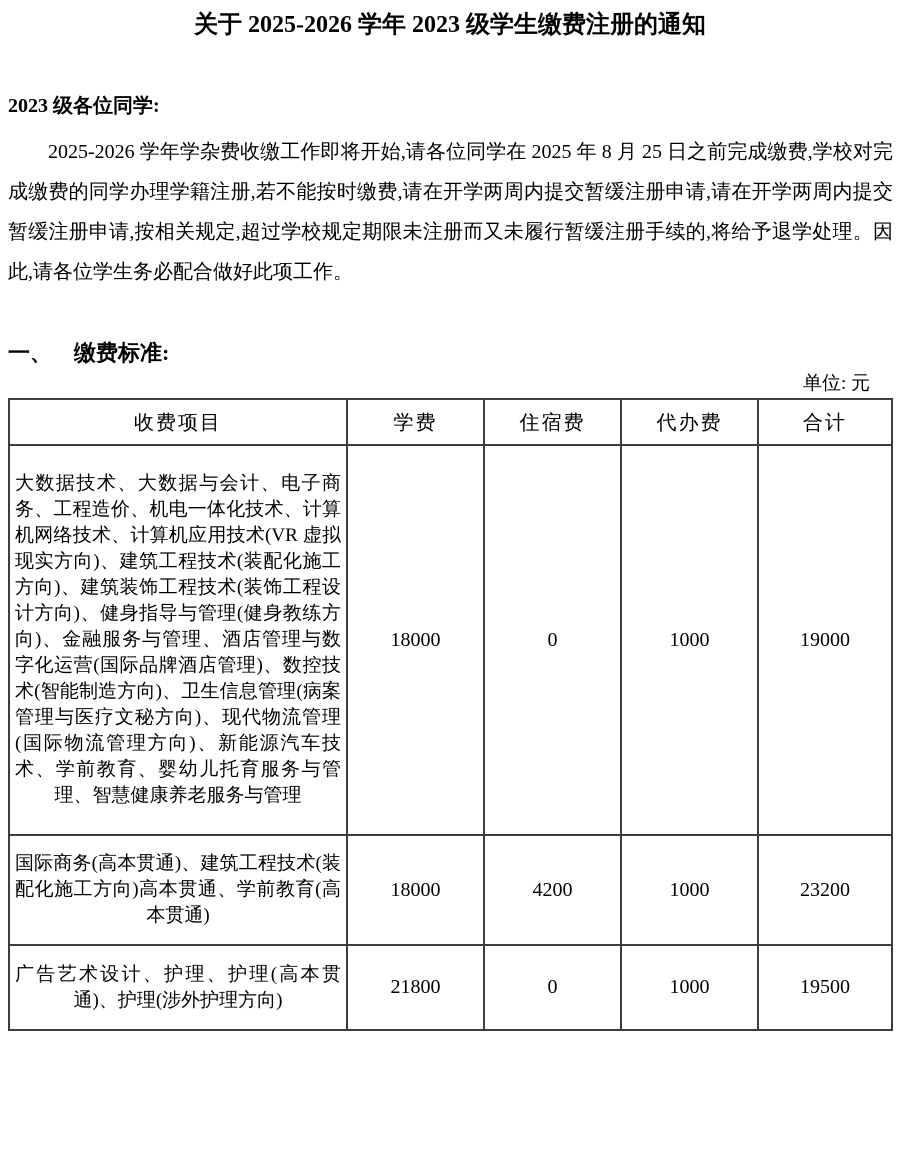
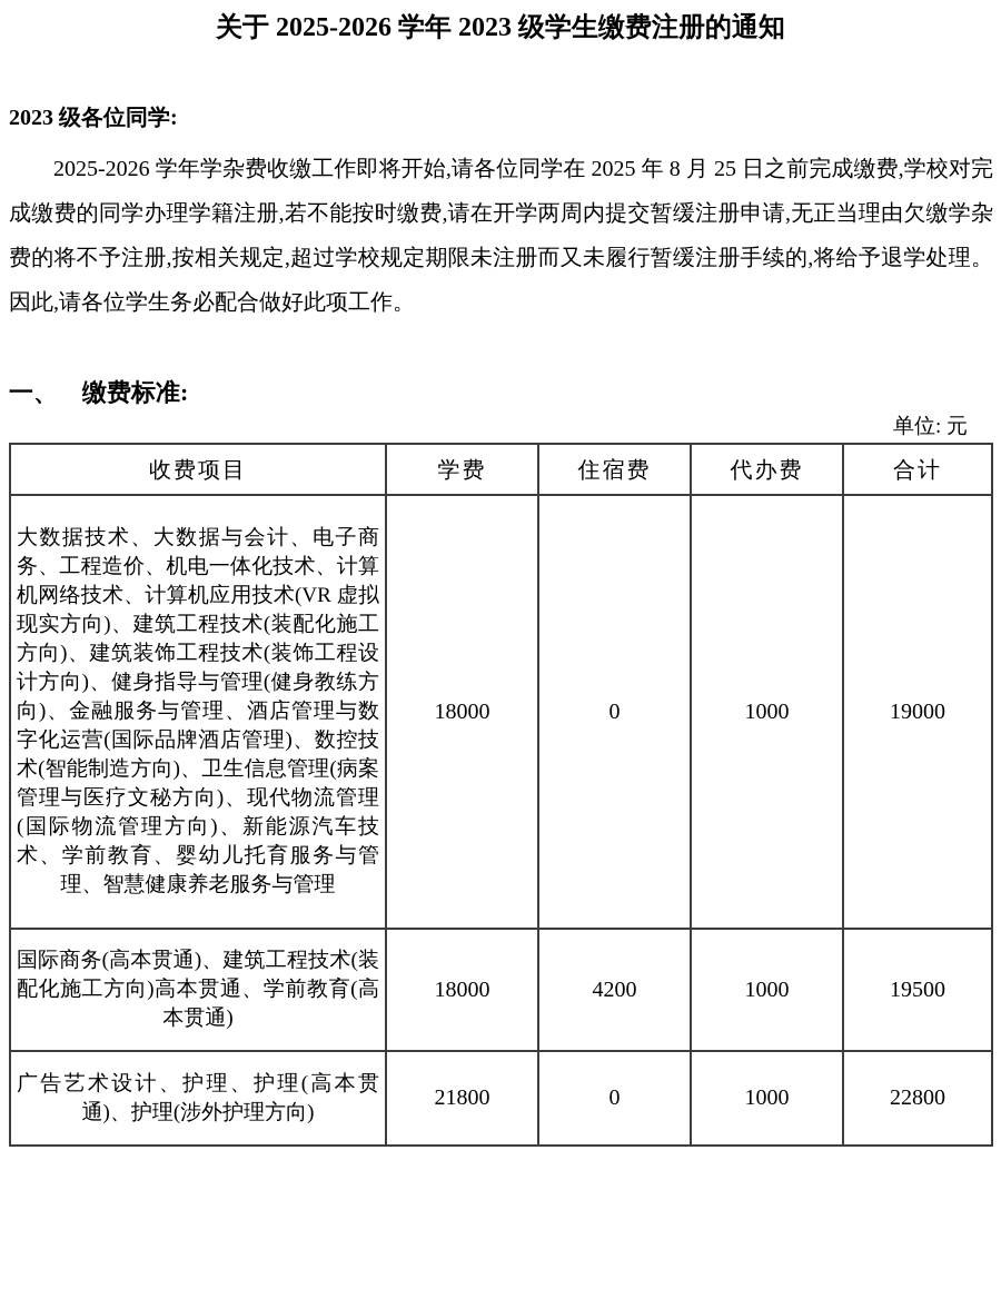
  关于 2025-2026 学年 2023 级学生缴费注册的通知
  2023 级各位同学:
- 2025-2026 学年学杂费收缴工作即将开始,请各位同学在 2025 年 8 月 25 日之前完成缴费,学校对完成缴费的同学办理学籍注册,若不能按时缴费,请在开学两周内提交暂缓注册申请,请在开学两周内提交暂缓注册申请,按相关规定,超过学校规定期限未注册而又未履行暂缓注册手续的,将给予退学处理。因此,请各位学生务必配合做好此项工作。
+ 2025-2026 学年学杂费收缴工作即将开始,请各位同学在 2025 年 8 月 25 日之前完成缴费,学校对完成缴费的同学办理学籍注册,若不能按时缴费,请在开学两周内提交暂缓注册申请,无正当理由欠缴学杂费的将不予注册,按相关规定,超过学校规定期限未注册而又未履行暂缓注册手续的,将给予退学处理。因此,请各位学生务必配合做好此项工作。
  一、 缴费标准:
  单位: 元
  收费项目	学费	住宿费	代办费	合计
  大数据技术、大数据与会计、电子商务、工程造价、机电一体化技术、计算机网络技术、计算机应用技术(VR 虚拟现实方向)、建筑工程技术(装配化施工方向)、建筑装饰工程技术(装饰工程设计方向)、健身指导与管理(健身教练方向)、金融服务与管理、酒店管理与数字化运营(国际品牌酒店管理)、数控技术(智能制造方向)、卫生信息管理(病案管理与医疗文秘方向)、现代物流管理(国际物流管理方向)、新能源汽车技术、学前教育、婴幼儿托育服务与管理、智慧健康养老服务与管理	18000	0	1000	19000
- 国际商务(高本贯通)、建筑工程技术(装配化施工方向)高本贯通、学前教育(高本贯通)	18000	4200	1000	23200
+ 国际商务(高本贯通)、建筑工程技术(装配化施工方向)高本贯通、学前教育(高本贯通)	18000	4200	1000	19500
- 广告艺术设计、护理、护理(高本贯通)、护理(涉外护理方向)	21800	0	1000	19500
+ 广告艺术设计、护理、护理(高本贯通)、护理(涉外护理方向)	21800	0	1000	22800
